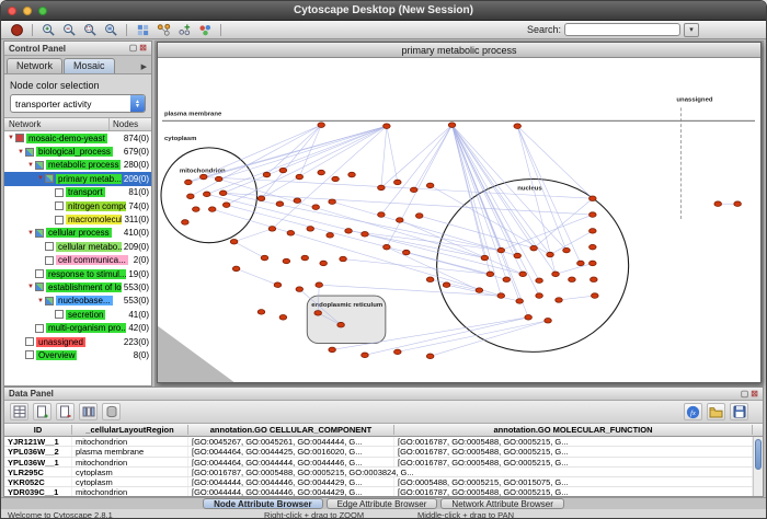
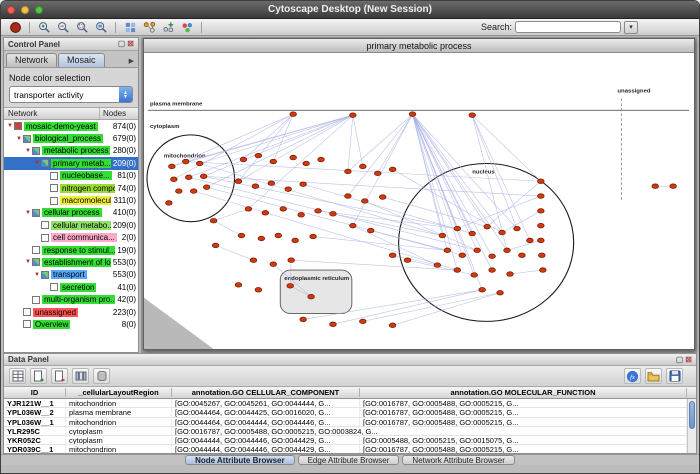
  Cytoscape Desktop (New Session)
  Search:
  Control Panel
  ▢
  ⊠
  Network
  Mosaic
  Node color selection
  transporter activity
  Network
  Nodes
  mosaic-demo-yeast
  874(0)
  biological_process
  679(0)
  metabolic process
  280(0)
  primary metab...
  209(0)
- transport
+ nucleobase...
  81(0)
  nitrogen compo
  74(0)
  macromolecul
  311(0)
  cellular process
  410(0)
  cellular metabo..
  209(0)
  cell communica...
  2(0)
  response to stimul...
  19(0)
  establishment of lo
  553(0)
- nucleobase...
+ transport
  553(0)
  secretion
  41(0)
  multi-organism pro..
  42(0)
  unassigned
  223(0)
  Overview
  8(0)
  primary metabolic process
  Data Panel
  ▢
  ⊠
  ID
  _cellularLayoutRegion
  annotation.GO CELLULAR_COMPONENT
  annotation.GO MOLECULAR_FUNCTION
  YJR121W__1
  mitochondrion
  [GO:0045267, GO:0045261, GO:0044444, G...
  [GO:0016787, GO:0005488, GO:0005215, G...
  YPL036W__2
  plasma membrane
  [GO:0044464, GO:0044425, GO:0016020, G...
  [GO:0016787, GO:0005488, GO:0005215, G...
  YPL036W__1
  mitochondrion
  [GO:0044464, GO:0044444, GO:0044446, G...
  [GO:0016787, GO:0005488, GO:0005215, G...
  YLR295C
  cytoplasm
  [GO:0016787, GO:0005488, GO:0005215, GO:0003824, G...
  YKR052C
  cytoplasm
  [GO:0044444, GO:0044446, GO:0044429, G...
  [GO:0005488, GO:0005215, GO:0015075, G...
  YDR039C__1
  mitochondrion
  [GO:0044444, GO:0044446, GO:0044429, G...
  [GO:0016787, GO:0005488, GO:0005215, G...
  Node Attribute Browser
  Edge Attribute Browser
  Network Attribute Browser
- Welcome to Cytoscape 2.8.1
- Right-click + drag to ZOOM
- Middle-click + drag to PAN
